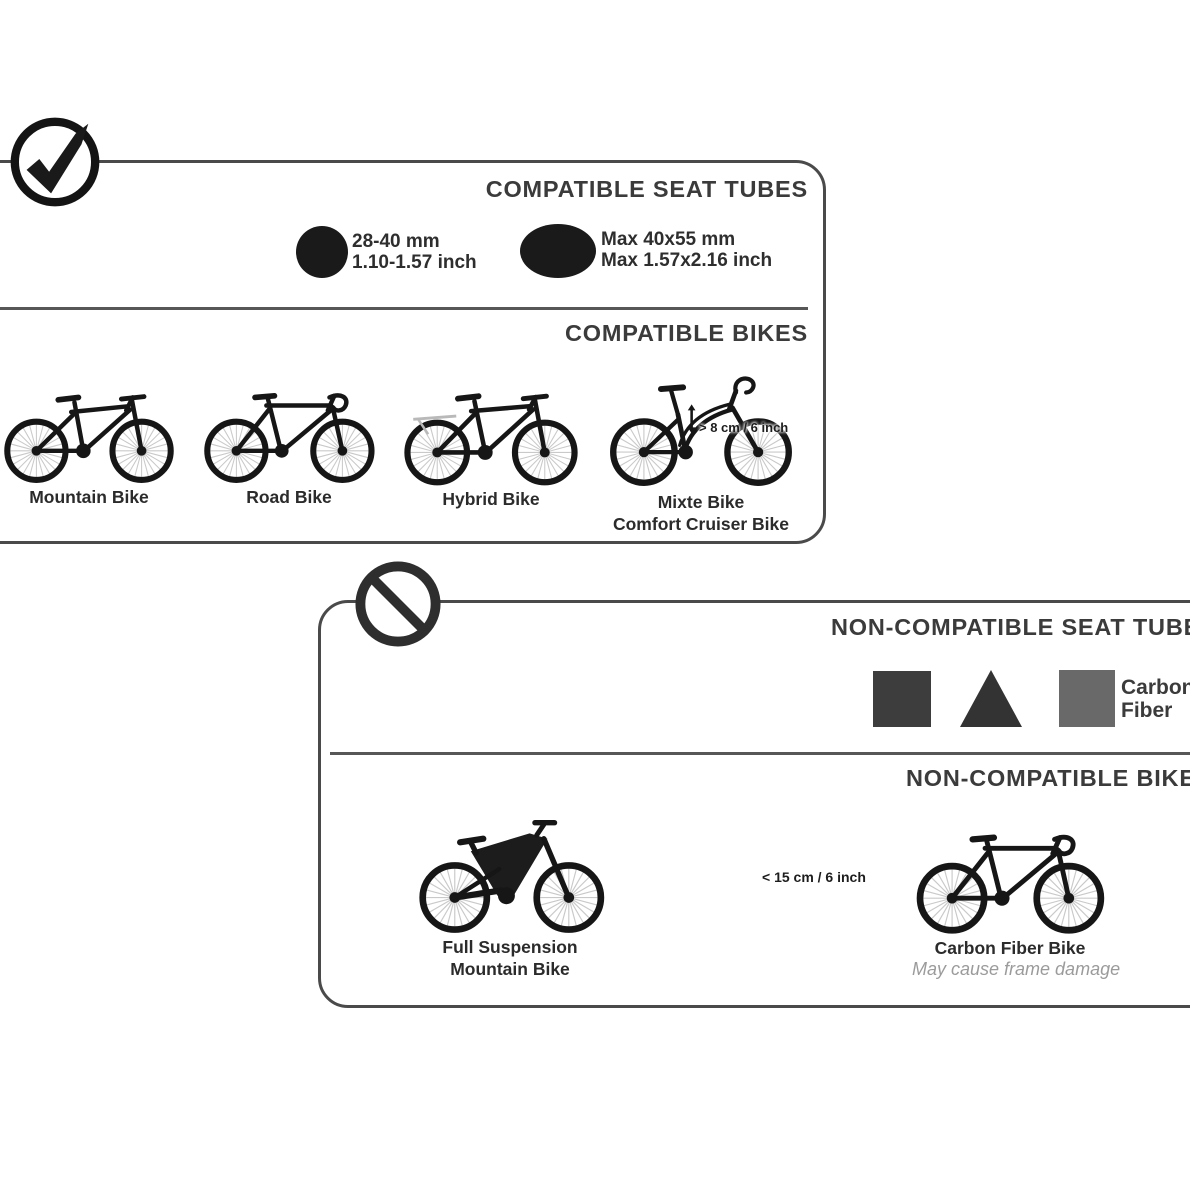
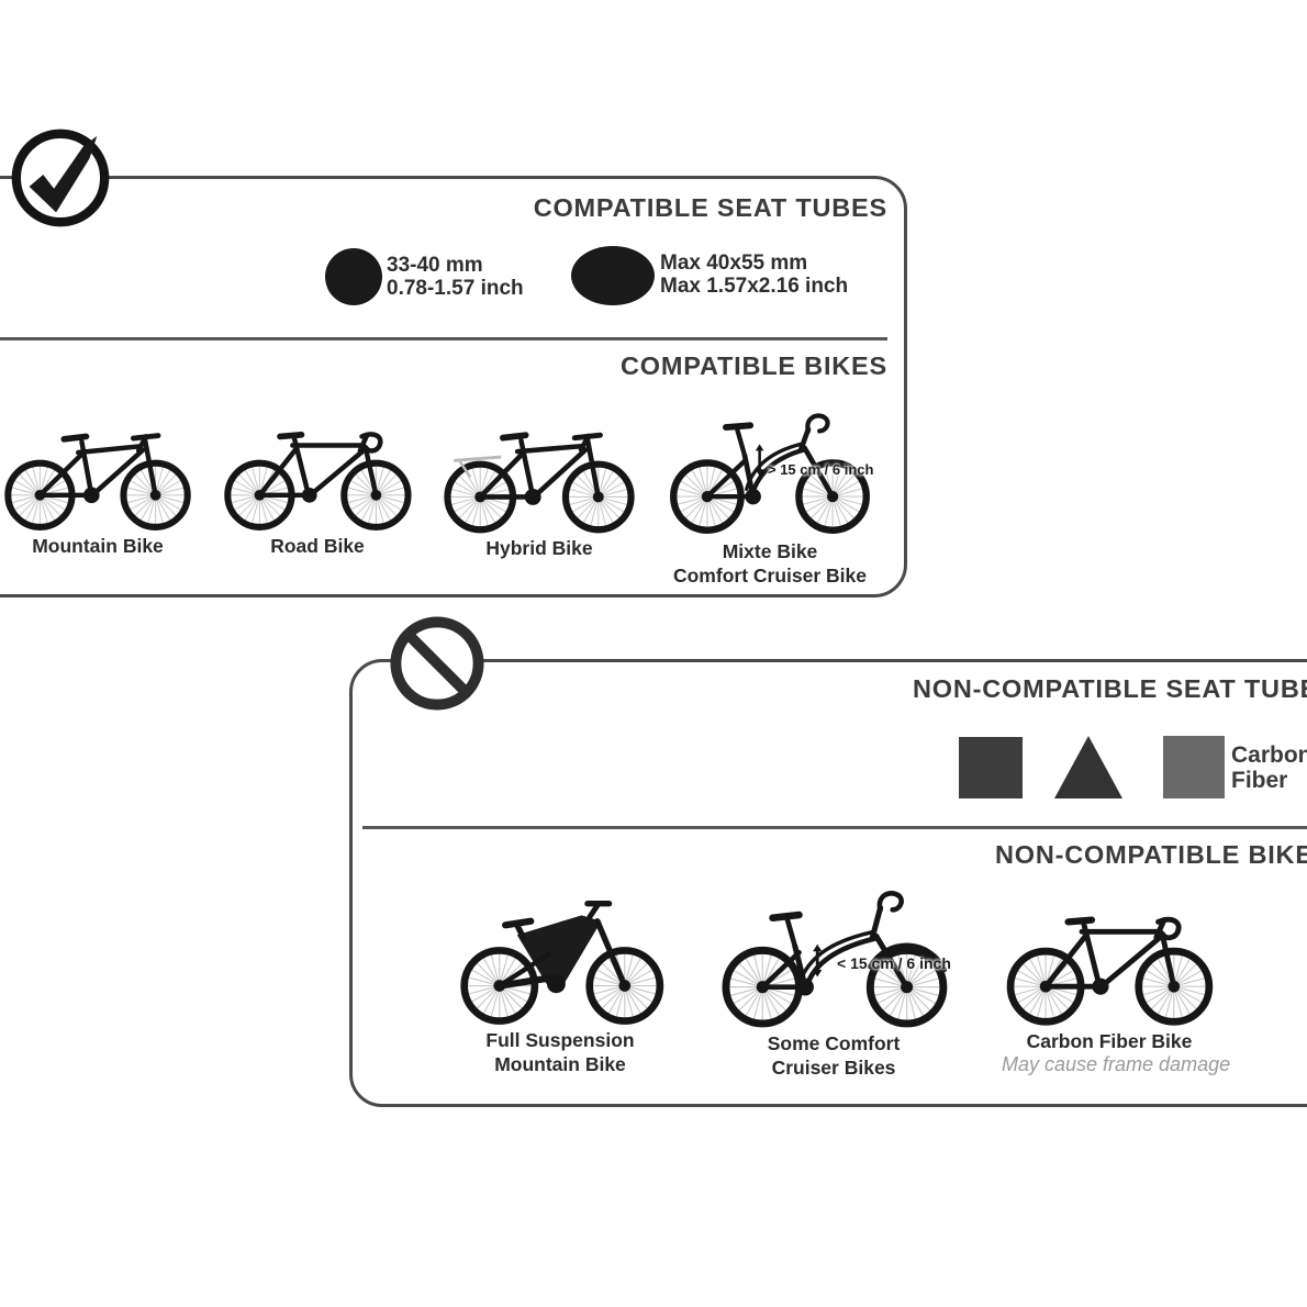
  COMPATIBLE SEAT TUBES
- 28-40 mm
+ 33-40 mm
- 1.10-1.57 inch
+ 0.78-1.57 inch
  Max 40x55 mm
  Max 1.57x2.16 inch
  COMPATIBLE BIKES
  Mountain Bike
  Road Bike
  Hybrid Bike
  Mixte Bike
  Comfort Cruiser Bike
- > 8 cm / 6 inch
+ > 15 cm / 6 inch
  NON-COMPATIBLE SEAT TUB
  Carbon
  Fiber
  NON-COMPATIBLE BIKE
  Full Suspension
  Mountain Bike
+ Some Comfort
+ Cruiser Bikes
  < 15 cm / 6 inch
  Carbon Fiber Bike
  May cause frame damage
